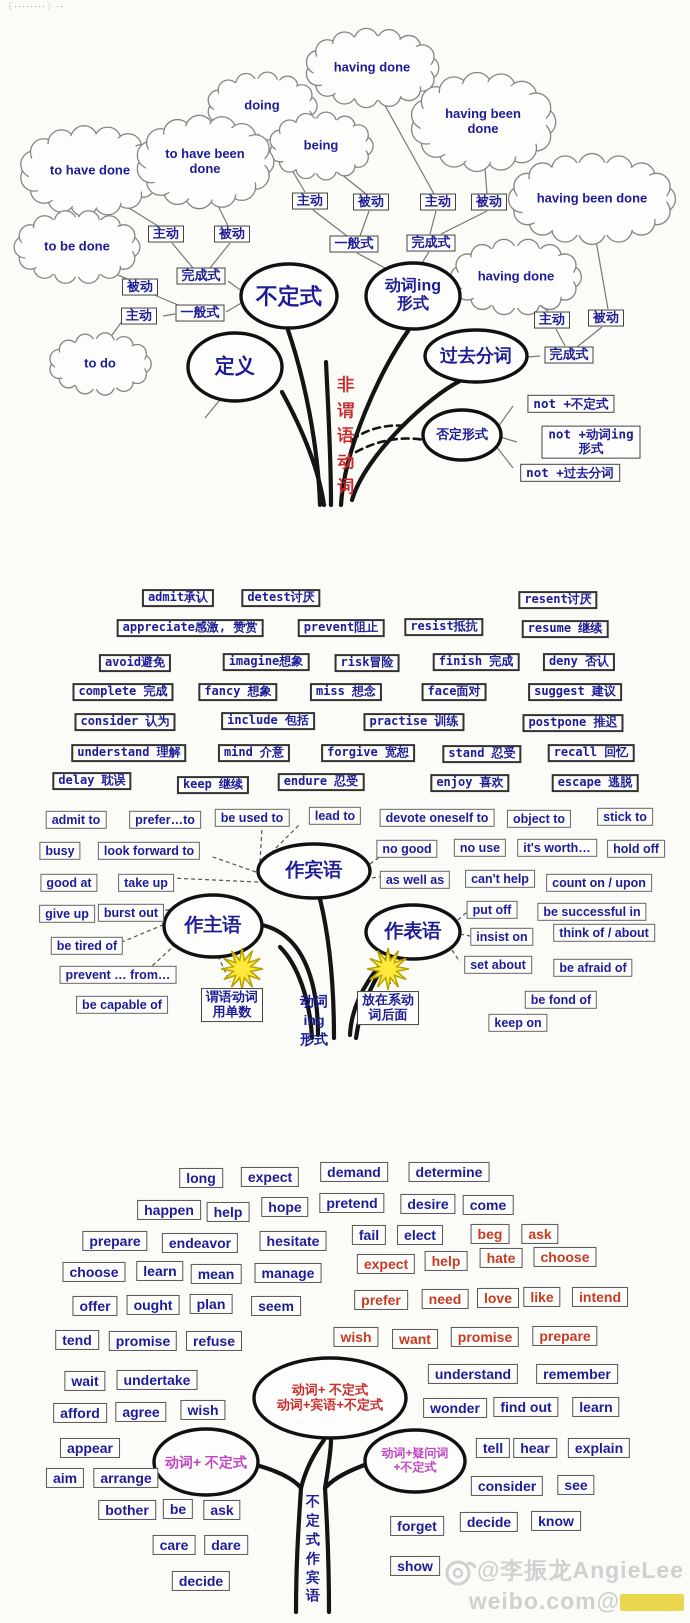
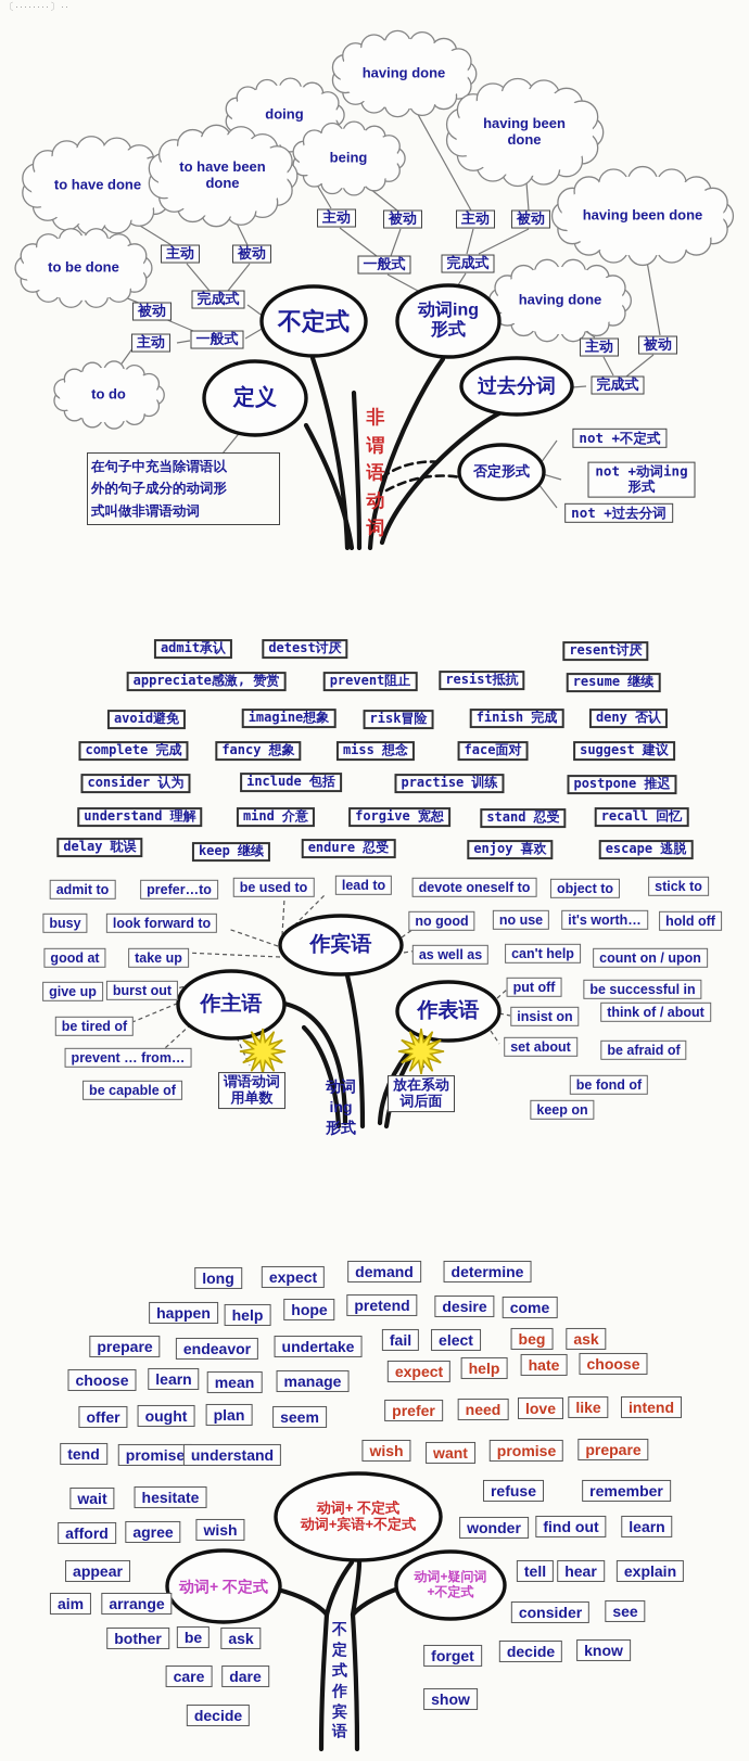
  〔········〕··
+ 在句子中充当除谓语以
+ 外的句子成分的动词形
+ 式叫做非谓语动词
  非
  谓
  语
  动
  词
  动词
  ing
  形式
  不
  定
  式
  作
  宾
  语
  having done
  doing
  having been done
  being
  to have done
  to have been done
  having been done
  to be done
  having done
  to do
  主动
  被动
  主动
  被动
  一般式
  完成式
  主动
  被动
  完成式
  被动
  主动
  一般式
  主动
  被动
  完成式
  not +不定式
  not +动词ing形式
  not +过去分词
  不定式
  动词ing
  形式
  过去分词
  定义
  否定形式
  admit承认
  detest讨厌
  resent讨厌
  appreciate感激, 赞赏
  prevent阻止
  resist抵抗
  resume 继续
  avoid避免
  imagine想象
  risk冒险
  finish 完成
  deny 否认
  complete 完成
  fancy 想象
  miss 想念
  face面对
  suggest 建议
  consider 认为
  include 包括
  practise 训练
  postpone 推迟
  understand 理解
  mind 介意
  forgive 宽恕
  stand 忍受
  recall 回忆
  delay 耽误
  keep 继续
  endure 忍受
  enjoy 喜欢
  escape 逃脱
  admit to
  prefer…to
  be used to
  lead to
  devote oneself to
  object to
  stick to
  busy
  look forward to
  no good
  no use
  it's worth…
  hold off
  good at
  take up
  as well as
  can't help
  count on / upon
  give up
  burst out
  put off
  be successful in
  be tired of
  insist on
  think of / about
  prevent … from…
  set about
  be afraid of
  be capable of
  be fond of
  keep on
  作宾语
  作主语
  作表语
  谓语动词
  用单数
  放在系动
  词后面
  long
  expect
  demand
  determine
  happen
  help
  hope
  pretend
  desire
  come
  prepare
  endeavor
- hesitate
+ undertake
  fail
  elect
  choose
  learn
  mean
  manage
  offer
  ought
  plan
  seem
  tend
  promise
- refuse
+ understand
  wait
- undertake
+ hesitate
  afford
  agree
  wish
  appear
  aim
  arrange
  bother
  be
  ask
  care
  dare
  decide
- understand
+ refuse
  remember
  wonder
  find out
  learn
  tell
  hear
  explain
  consider
  see
  forget
  decide
  know
  show
  beg
  ask
  expect
  help
  hate
  choose
  prefer
  need
  love
  like
  intend
  wish
  want
  promise
  prepare
  动词+ 不定式
  动词+宾语+不定式
  动词+ 不定式
  动词+疑问词
  +不定式
- @李振龙AngieLee
- weibo.com@
